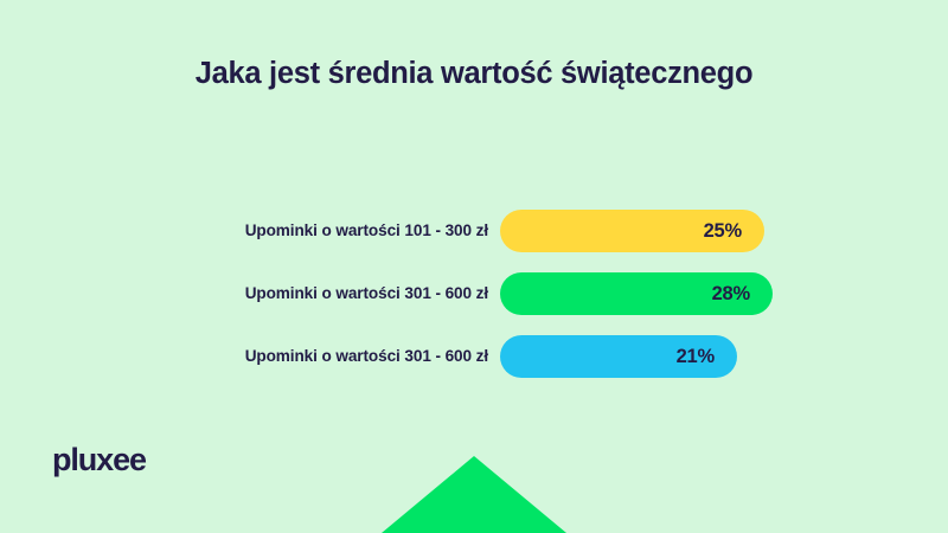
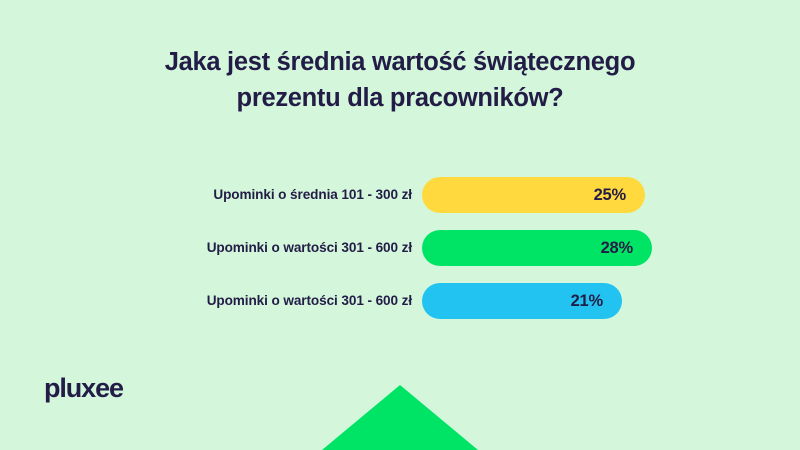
  Jaka jest średnia wartość świątecznego
+ prezentu dla pracowników?
- Upominki o wartości 101 - 300 zł
+ Upominki o średnia 101 - 300 zł
  25%
  Upominki o wartości 301 - 600 zł
  28%
  Upominki o wartości 301 - 600 zł
  21%
  pluxee
